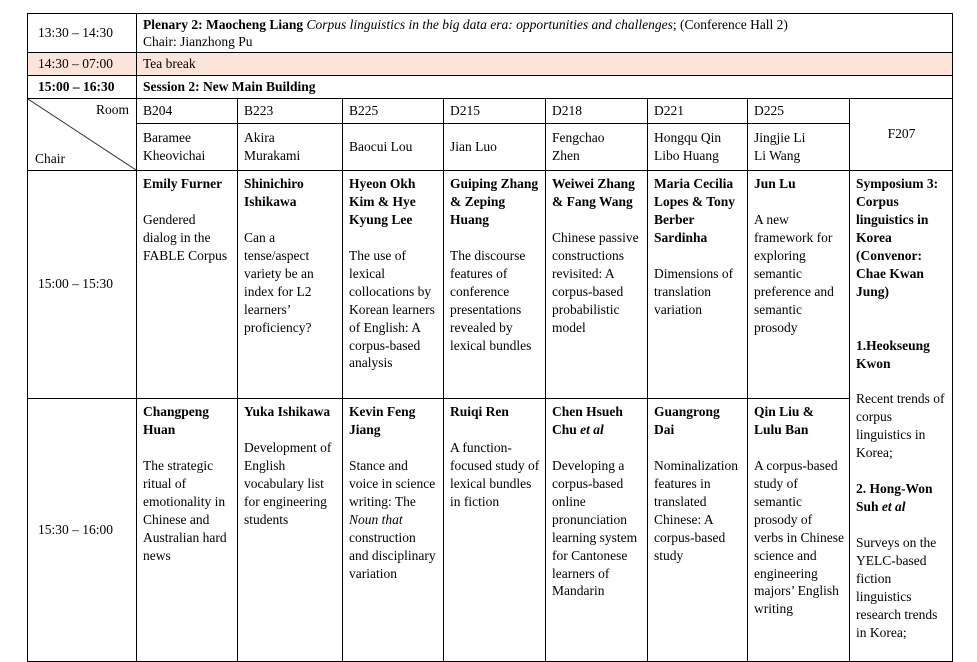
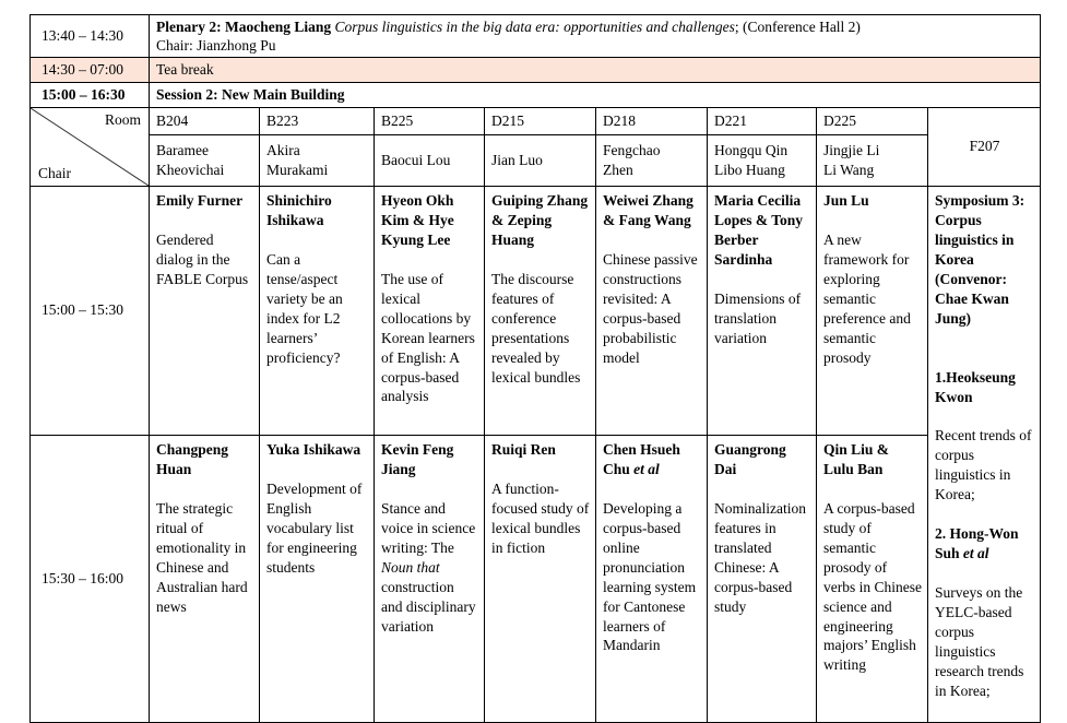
- 13:30 – 14:30	Plenary 2: Maocheng Liang Corpus linguistics in the big data era: opportunities and challenges; (Conference Hall 2) Chair: Jianzhong Pu
+ 13:40 – 14:30	Plenary 2: Maocheng Liang Corpus linguistics in the big data era: opportunities and challenges; (Conference Hall 2) Chair: Jianzhong Pu
  14:30 – 07:00	Tea break
  15:00 – 16:30	Session 2: New Main Building
  Room Chair	B204	B223	B225	D215	D218	D221	D225	F207
  Baramee Kheovichai	Akira Murakami	Baocui Lou	Jian Luo	Fengchao Zhen	Hongqu Qin Libo Huang	Jingjie Li Li Wang
- 15:00 – 15:30	Emily Furner Gendered dialog in the FABLE Corpus	Shinichiro Ishikawa Can a tense/aspect variety be an index for L2 learners’ proficiency?	Hyeon Okh Kim & Hye Kyung Lee The use of lexical collocations by Korean learners of English: A corpus-based analysis	Guiping Zhang & Zeping Huang The discourse features of conference presentations revealed by lexical bundles	Weiwei Zhang & Fang Wang Chinese passive constructions revisited: A corpus-based probabilistic model	Maria Cecilia Lopes & Tony Berber Sardinha Dimensions of translation variation	Jun Lu A new framework for exploring semantic preference and semantic prosody	Symposium 3: Corpus linguistics in Korea (Convenor: Chae Kwan Jung) 1.Heokseung Kwon Recent trends of corpus linguistics in Korea; 2. Hong-Won Suh et al Surveys on the YELC-based fiction linguistics research trends in Korea;
+ 15:00 – 15:30	Emily Furner Gendered dialog in the FABLE Corpus	Shinichiro Ishikawa Can a tense/aspect variety be an index for L2 learners’ proficiency?	Hyeon Okh Kim & Hye Kyung Lee The use of lexical collocations by Korean learners of English: A corpus-based analysis	Guiping Zhang & Zeping Huang The discourse features of conference presentations revealed by lexical bundles	Weiwei Zhang & Fang Wang Chinese passive constructions revisited: A corpus-based probabilistic model	Maria Cecilia Lopes & Tony Berber Sardinha Dimensions of translation variation	Jun Lu A new framework for exploring semantic preference and semantic prosody	Symposium 3: Corpus linguistics in Korea (Convenor: Chae Kwan Jung) 1.Heokseung Kwon Recent trends of corpus linguistics in Korea; 2. Hong-Won Suh et al Surveys on the YELC-based corpus linguistics research trends in Korea;
  15:30 – 16:00	Changpeng Huan The strategic ritual of emotionality in Chinese and Australian hard news	Yuka Ishikawa Development of English vocabulary list for engineering students	Kevin Feng Jiang Stance and voice in science writing: The Noun that construction and disciplinary variation	Ruiqi Ren A function-focused study of lexical bundles in fiction	Chen Hsueh Chu et al Developing a corpus-based online pronunciation learning system for Cantonese learners of Mandarin	Guangrong Dai Nominalization features in translated Chinese: A corpus-based study	Qin Liu & Lulu Ban A corpus-based study of semantic prosody of verbs in Chinese science and engineering majors’ English writing
